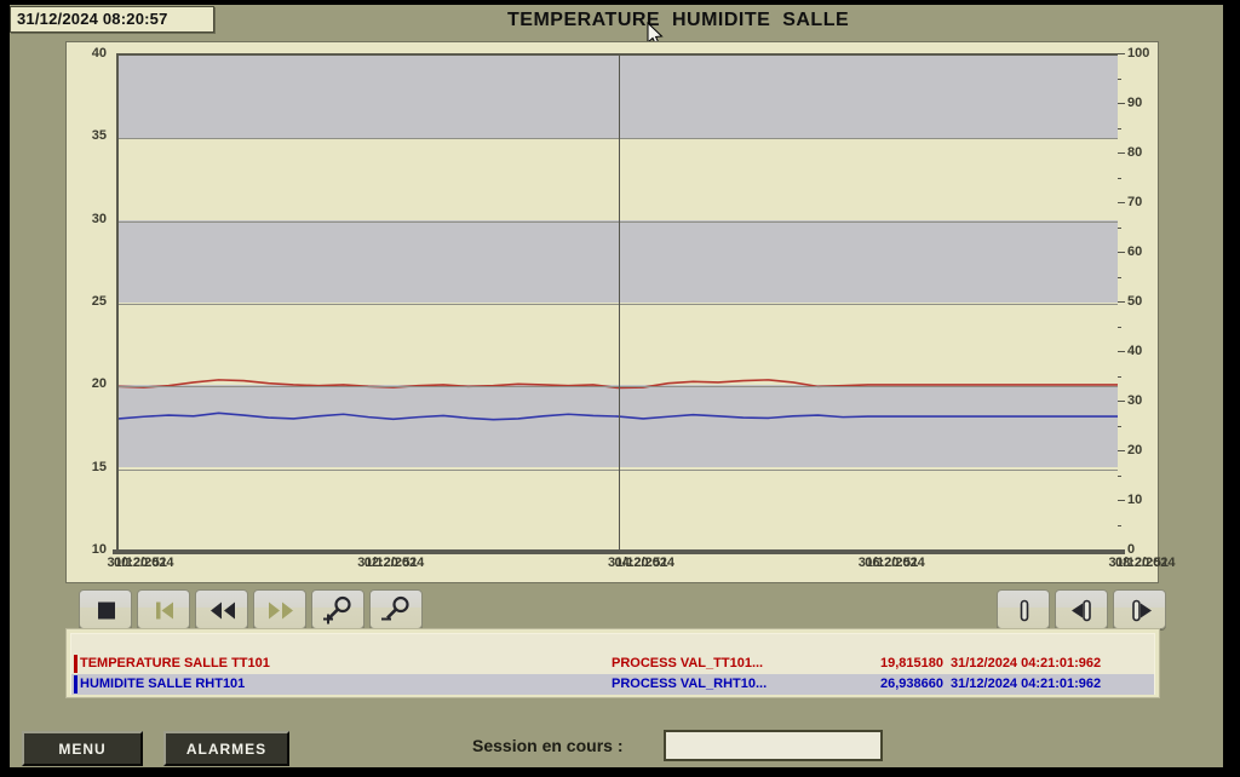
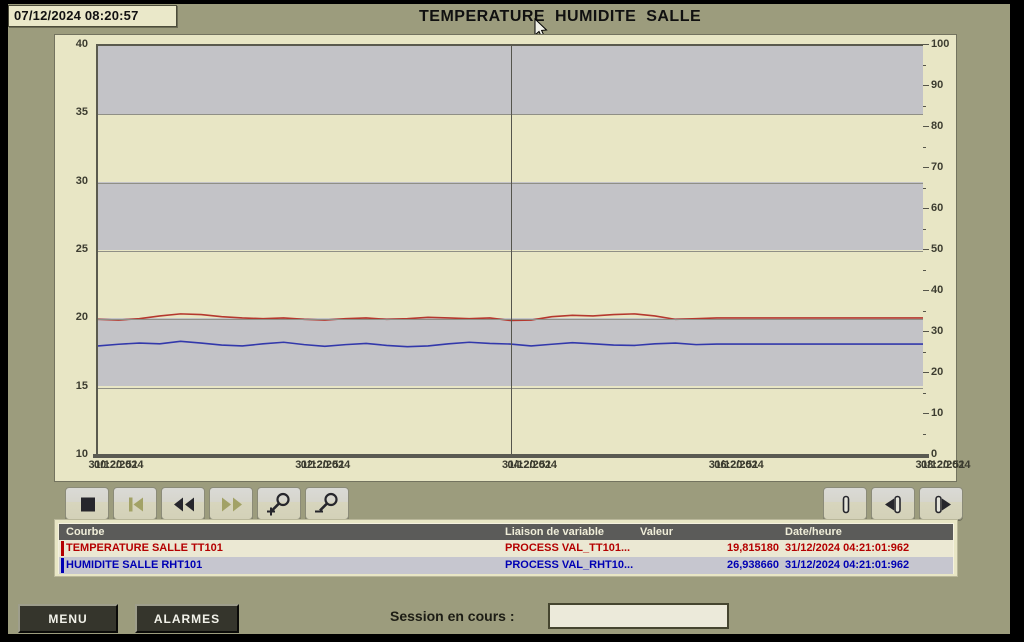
- 31/12/2024 08:20:57
+ 07/12/2024 08:20:57
  TEMPERATURE HUMIDITE SALLE
  40
  35
  30
  25
  20
  15
  10
  0
  10
  20
  30
  40
  50
  60
  70
  80
  90
  100
  00:20:51
  31/12/2024
  02:20:51
  31/12/2024
  04:20:51
  31/12/2024
  06:20:51
  31/12/2024
  08:20:51
  31/12/2024
+ Courbe
+ Liaison de variable
+ Valeur
+ Date/heure
  TEMPERATURE SALLE TT101
  PROCESS VAL_TT101...
  19,815180
  31/12/2024 04:21:01:962
  HUMIDITE SALLE RHT101
  PROCESS VAL_RHT10...
  26,938660
  31/12/2024 04:21:01:962
  MENU
  ALARMES
  Session en cours :
